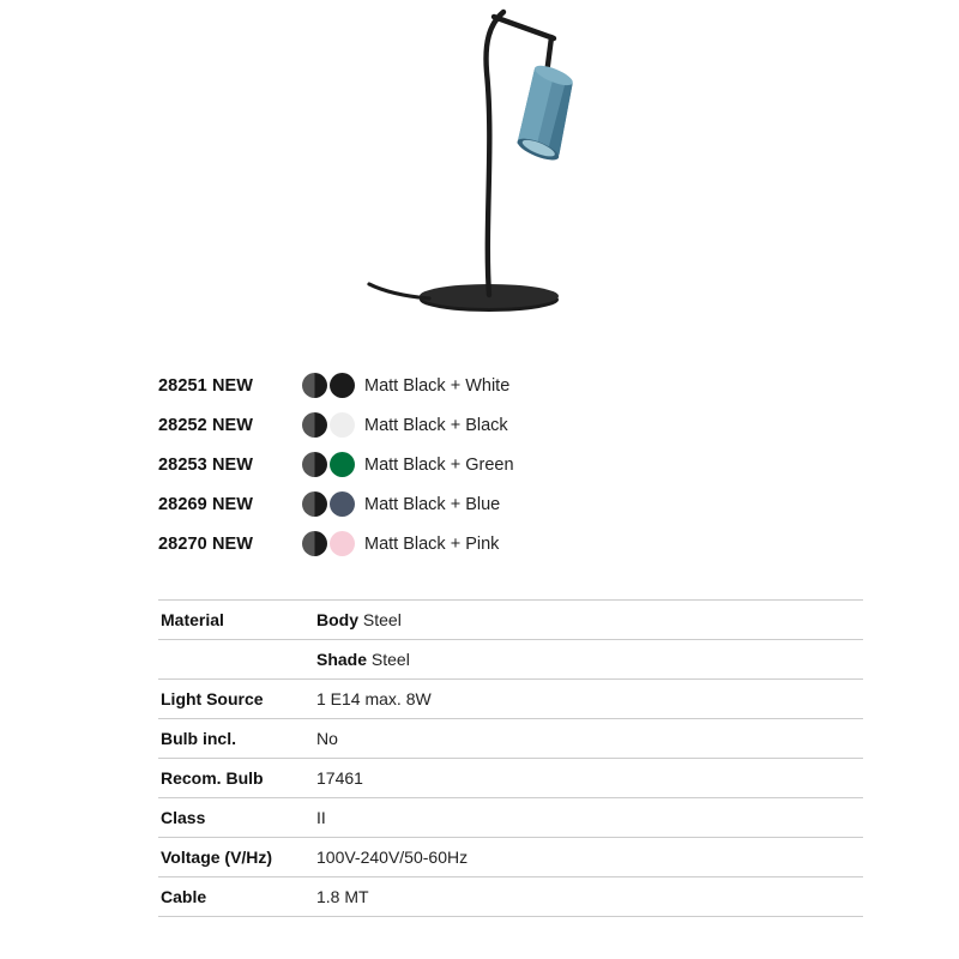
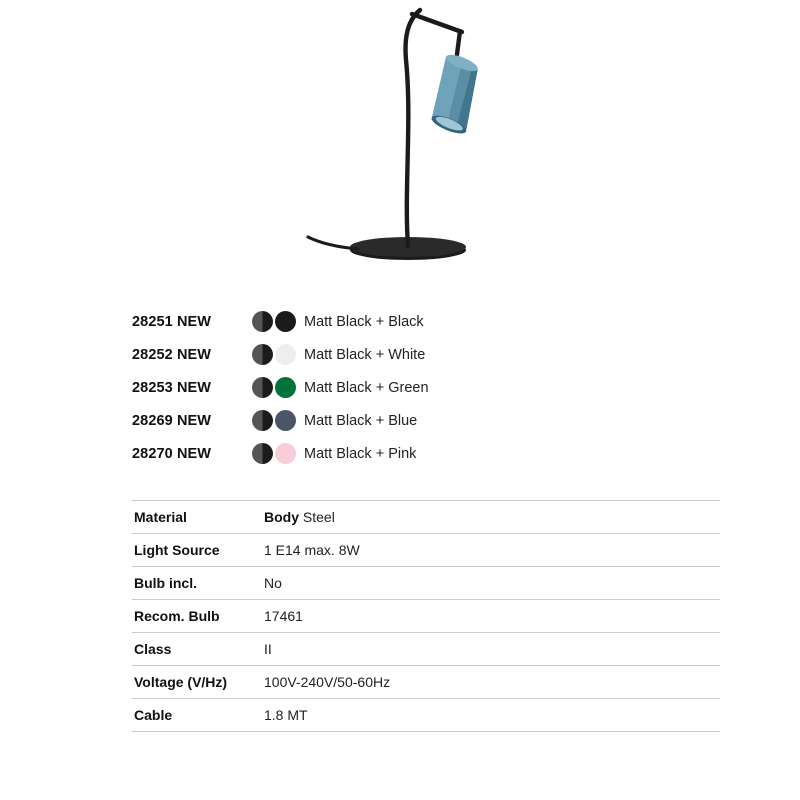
  28251 NEW
- Matt Black + White
+ Matt Black + Black
  28252 NEW
- Matt Black + Black
+ Matt Black + White
  28253 NEW
  Matt Black + Green
  28269 NEW
  Matt Black + Blue
  28270 NEW
  Matt Black + Pink
  Material	Body Steel
- 	Shade Steel
  Light Source	1 E14 max. 8W
  Bulb incl.	No
  Recom. Bulb	17461
  Class	II
  Voltage (V/Hz)	100V-240V/50-60Hz
  Cable	1.8 MT
